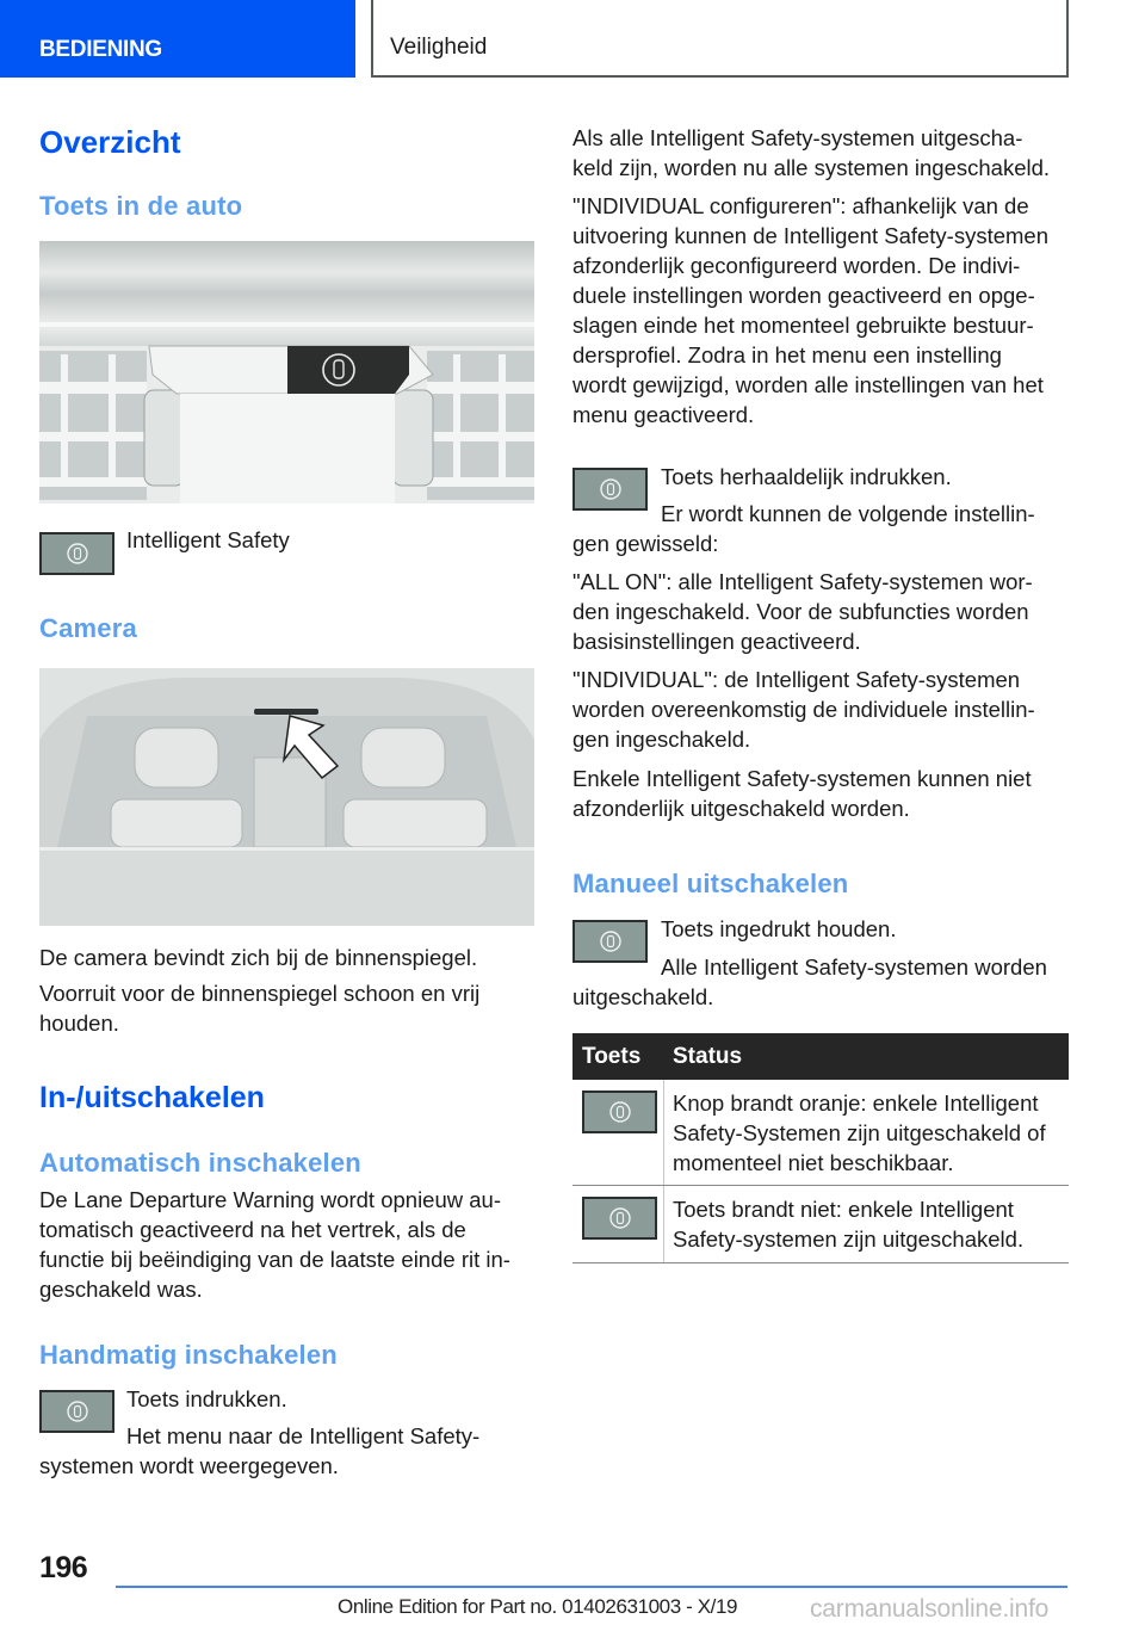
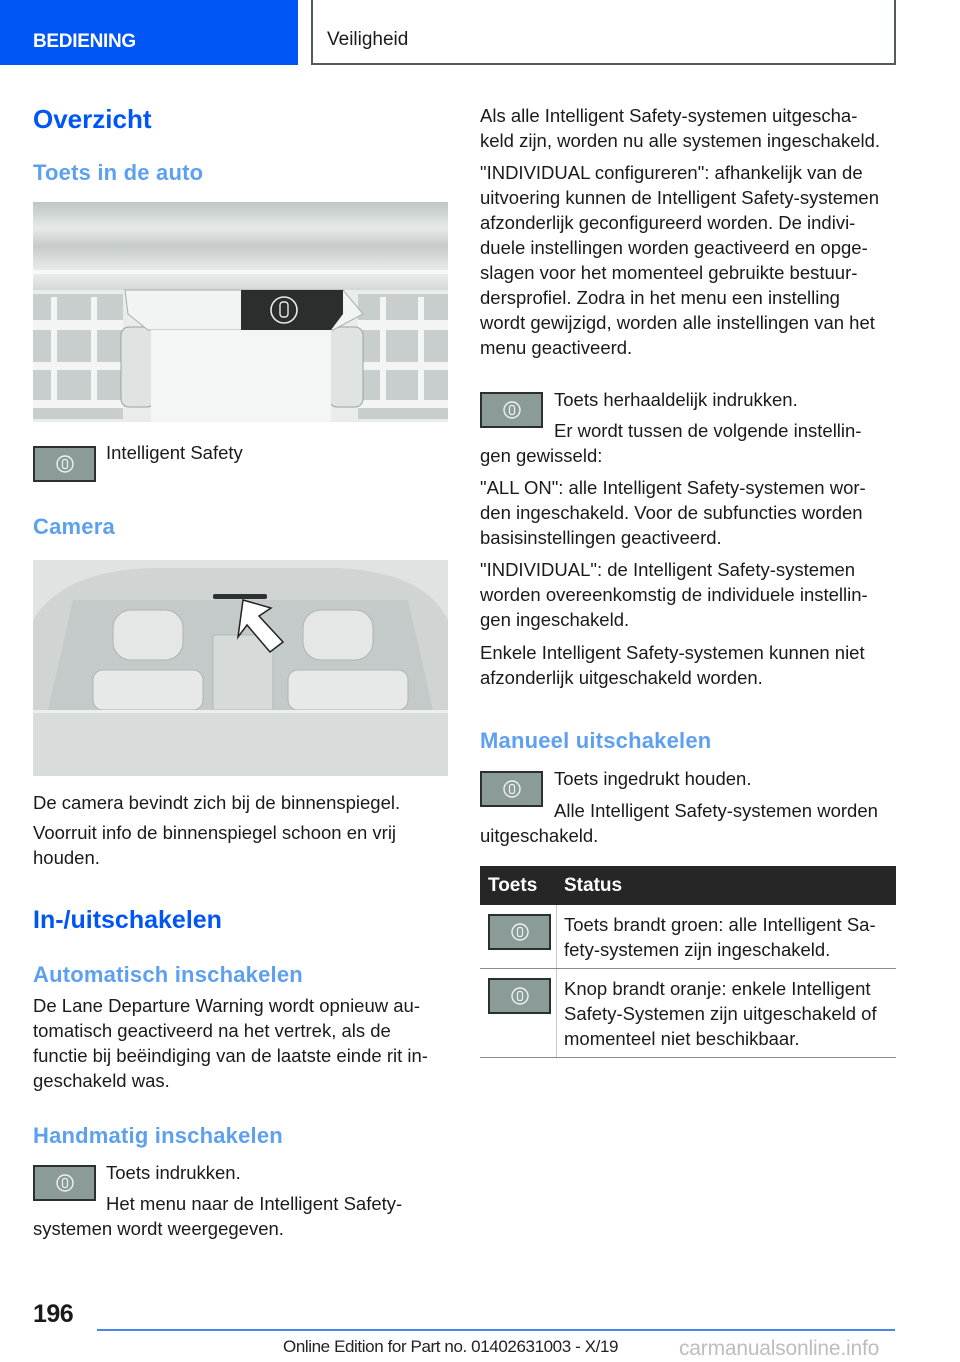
  BEDIENING
  Veiligheid
  Overzicht
  Toets in de auto
  Intelligent Safety
  Camera
  De camera bevindt zich bij de binnenspiegel.
- Voorruit voor de binnenspiegel schoon en vrij
+ Voorruit info de binnenspiegel schoon en vrij
  houden.
  In-/uitschakelen
  Automatisch inschakelen
  De Lane Departure Warning wordt opnieuw au-
  tomatisch geactiveerd na het vertrek, als de
  functie bij beëindiging van de laatste einde rit in-
  geschakeld was.
  Handmatig inschakelen
  Toets indrukken.
  Het menu naar de Intelligent Safety-
  systemen wordt weergegeven.
  Als alle Intelligent Safety-systemen uitgescha-
  keld zijn, worden nu alle systemen ingeschakeld.
  "INDIVIDUAL configureren": afhankelijk van de
  uitvoering kunnen de Intelligent Safety-systemen
  afzonderlijk geconfigureerd worden. De indivi-
  duele instellingen worden geactiveerd en opge-
- slagen einde het momenteel gebruikte bestuur-
+ slagen voor het momenteel gebruikte bestuur-
  dersprofiel. Zodra in het menu een instelling
  wordt gewijzigd, worden alle instellingen van het
  menu geactiveerd.
  Toets herhaaldelijk indrukken.
- Er wordt kunnen de volgende instellin-
+ Er wordt tussen de volgende instellin-
  gen gewisseld:
  "ALL ON": alle Intelligent Safety-systemen wor-
  den ingeschakeld. Voor de subfuncties worden
  basisinstellingen geactiveerd.
  "INDIVIDUAL": de Intelligent Safety-systemen
  worden overeenkomstig de individuele instellin-
  gen ingeschakeld.
  Enkele Intelligent Safety-systemen kunnen niet
  afzonderlijk uitgeschakeld worden.
  Manueel uitschakelen
  Toets ingedrukt houden.
  Alle Intelligent Safety-systemen worden
  uitgeschakeld.
  Toets
  Status
+ Toets brandt groen: alle Intelligent Sa-
+ fety-systemen zijn ingeschakeld.
  Knop brandt oranje: enkele Intelligent
  Safety-Systemen zijn uitgeschakeld of
  momenteel niet beschikbaar.
- Toets brandt niet: enkele Intelligent
- Safety-systemen zijn uitgeschakeld.
  196
  Online Edition for Part no. 01402631003 - X/19
  carmanualsonline.info
